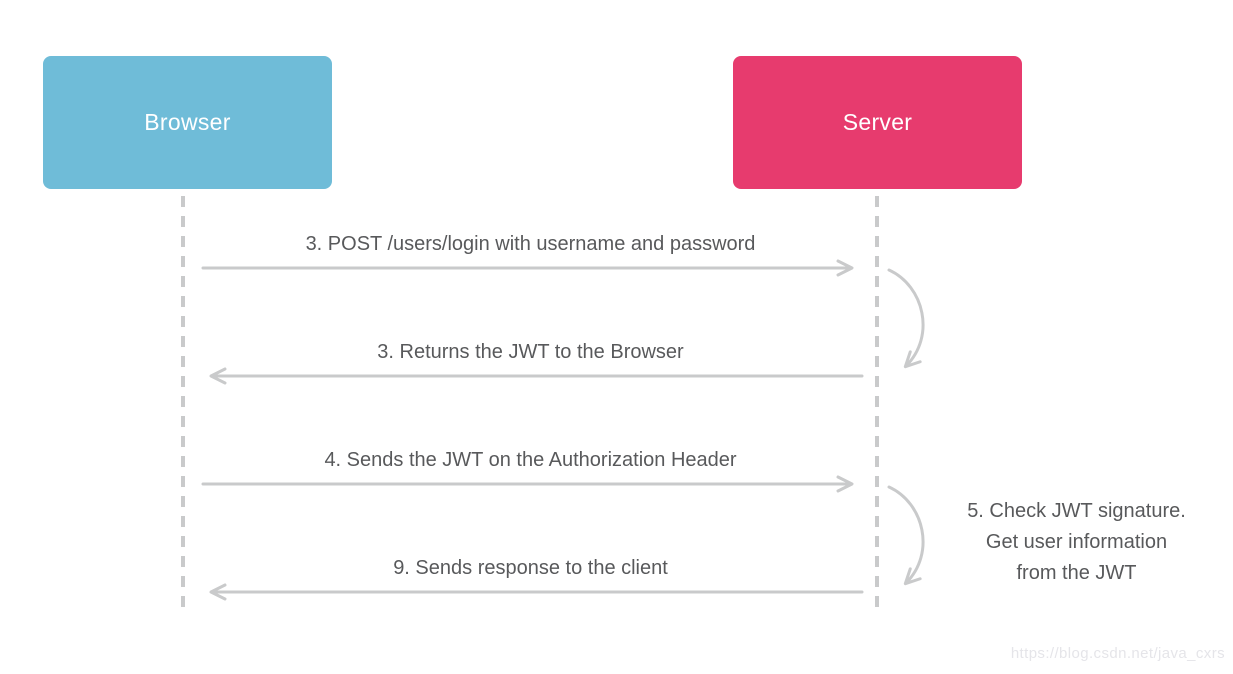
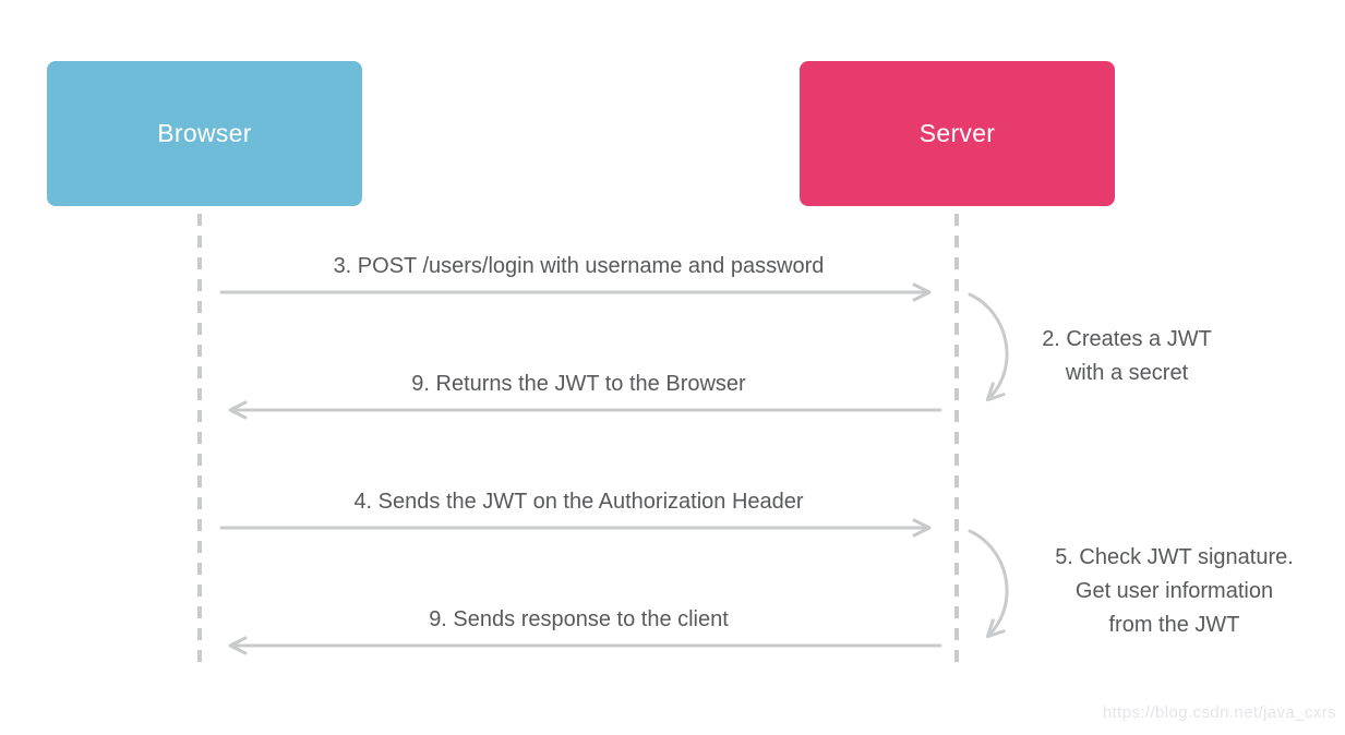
  Browser
  Server
  3. POST /users/login with username and password
+ 2. Creates a JWT
+ with a secret
- 3. Returns the JWT to the Browser
+ 9. Returns the JWT to the Browser
  4. Sends the JWT on the Authorization Header
  5. Check JWT signature.
  Get user information
  from the JWT
  9. Sends response to the client
  https://blog.csdn.net/java_cxrs
